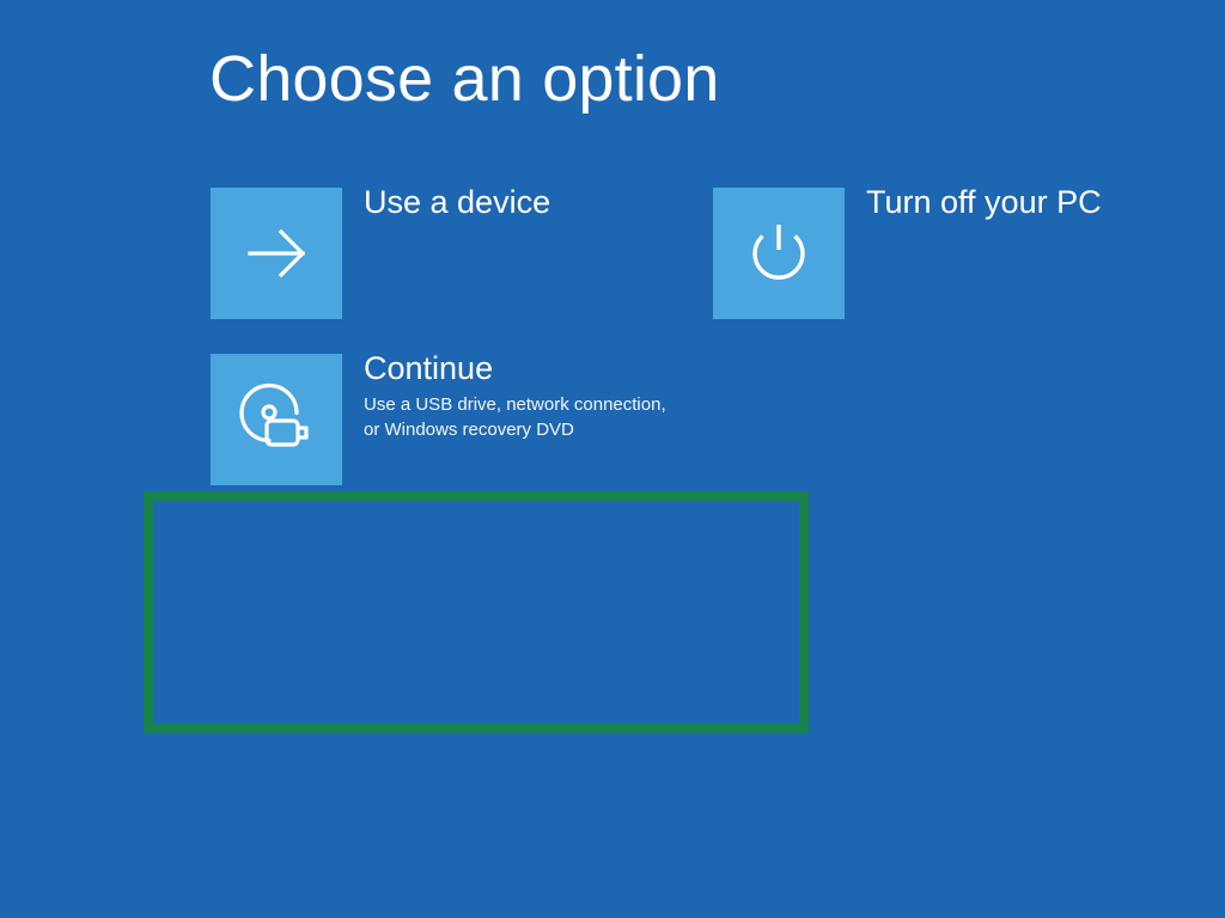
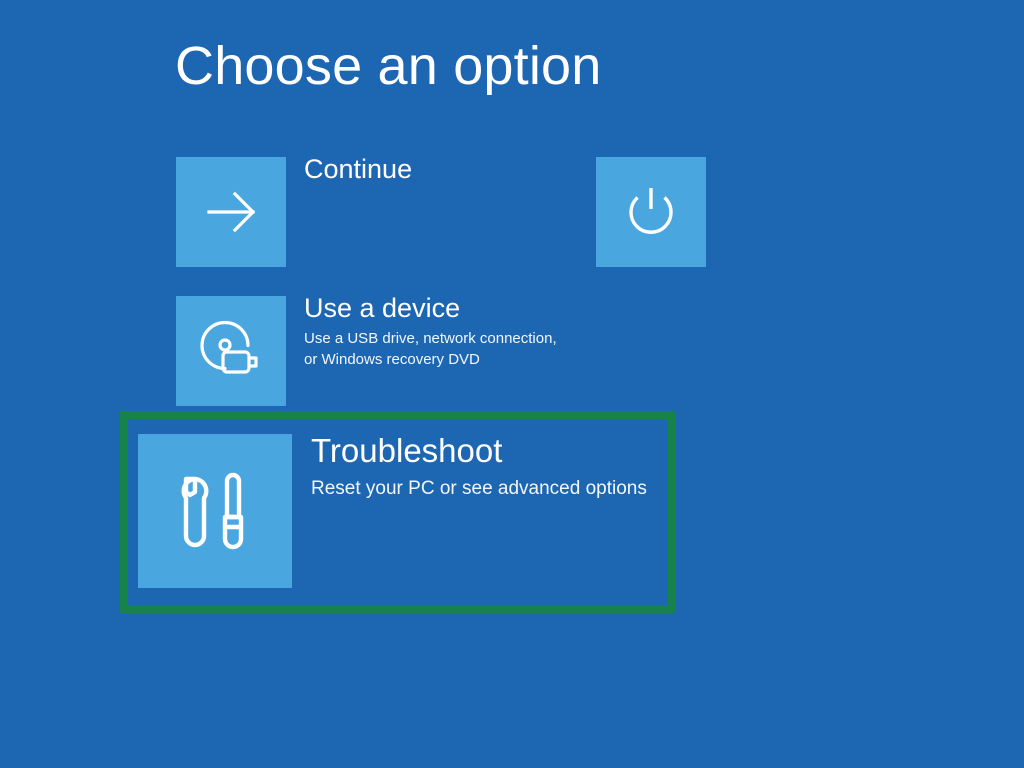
  Choose an option
- Use a device
+ Continue
- Turn off your PC
- Continue
+ Use a device
  Use a USB drive, network connection,
  or Windows recovery DVD
+ Troubleshoot
+ Reset your PC or see advanced options
